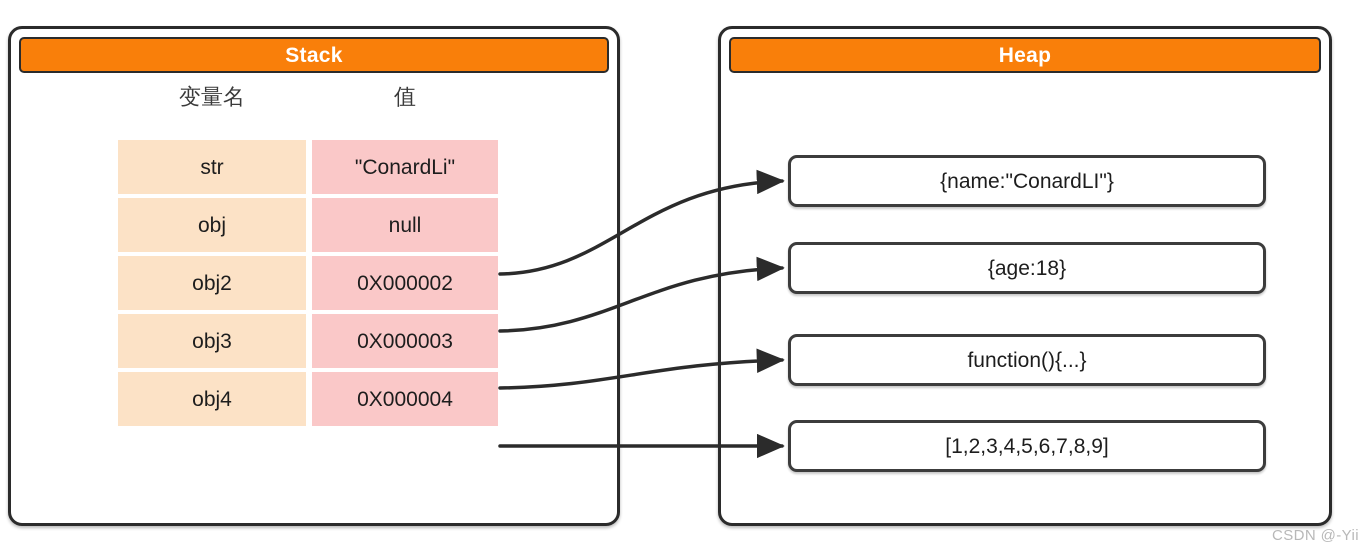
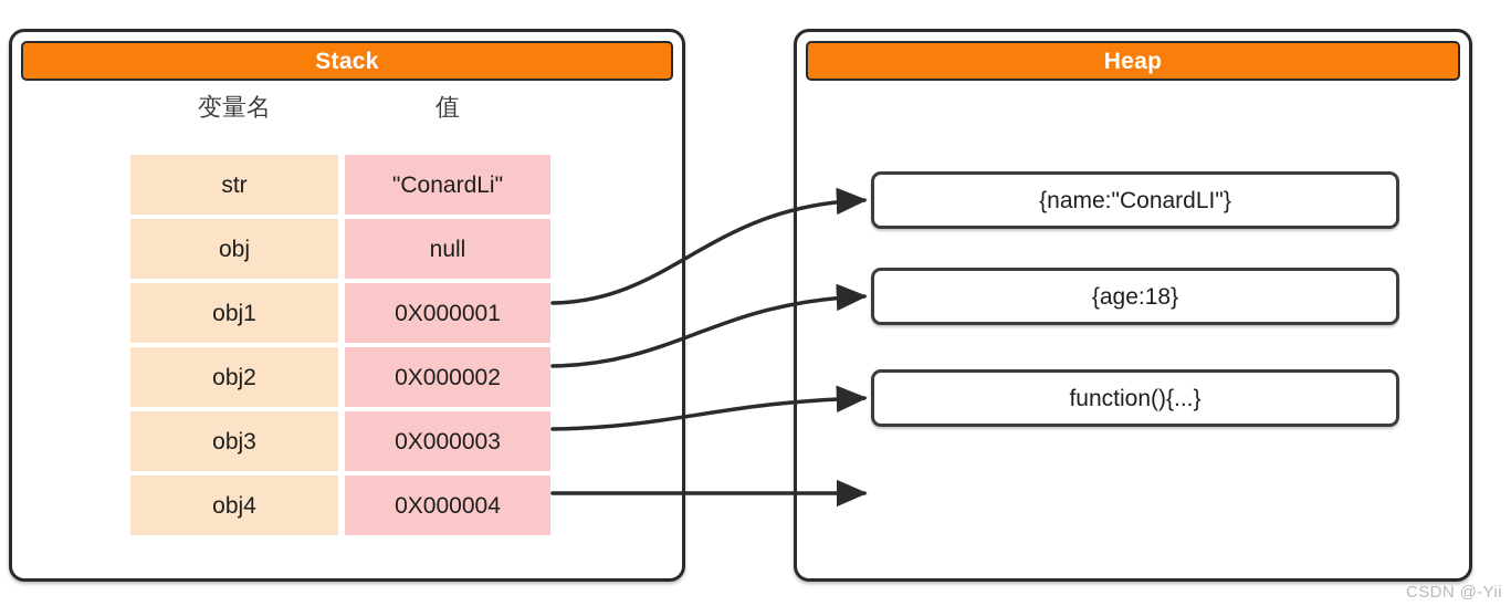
  Stack
  变量名
  值
  str
  "ConardLi"
  obj
  null
+ obj1
+ 0X000001
  obj2
  0X000002
  obj3
  0X000003
  obj4
  0X000004
  Heap
  {name:"ConardLI"}
  {age:18}
  function(){...}
- [1,2,3,4,5,6,7,8,9]
  CSDN @-Yii
